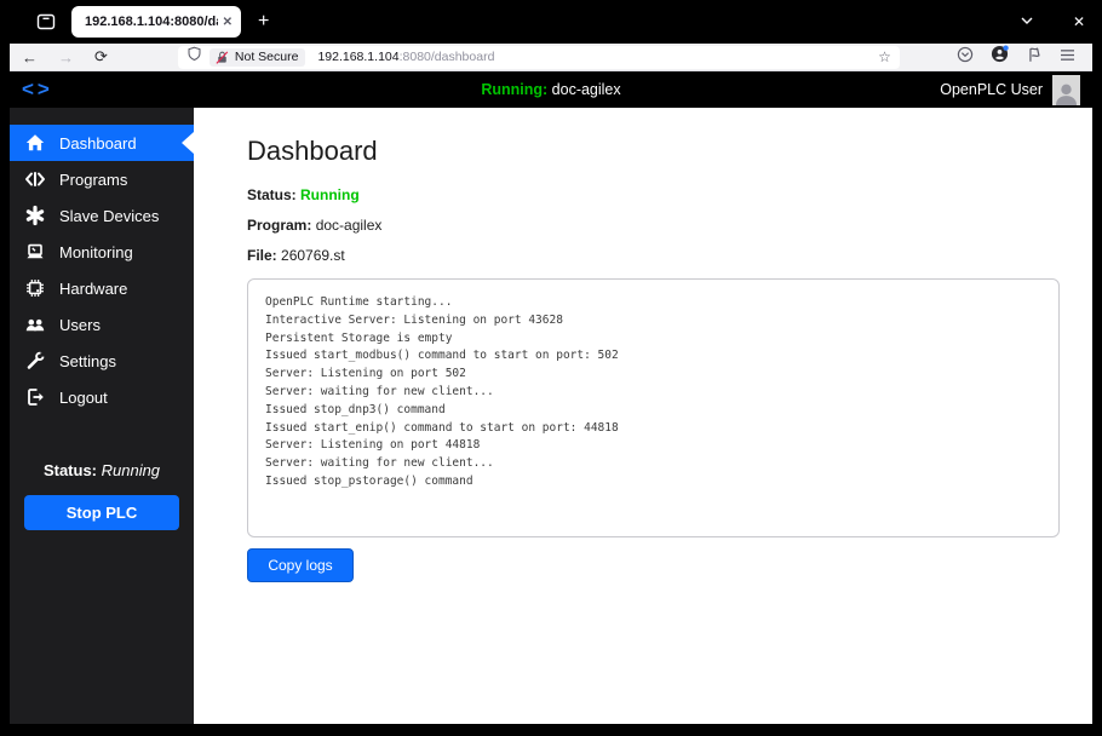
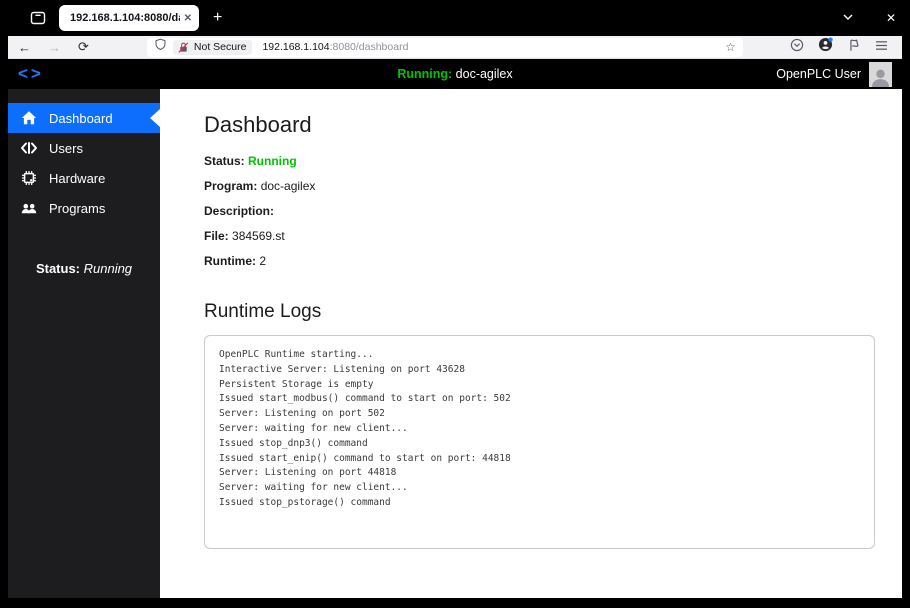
  192.168.1.104:8080/d
  ✕
  +
  ✕
  ←
  →
  ⟳
  Not Secure
  192.168.1.104:8080/dashboard
  ☆
  <>
  Running: doc-agilex
  OpenPLC User
  Dashboard
- Programs
+ Users
- Slave Devices
- Monitoring
  Hardware
- Users
+ Programs
- Settings
- Logout
  Status: Running
- Stop PLC
  Dashboard
  Status: Running
  Program: doc-agilex
+ Description:
- File: 260769.st
+ File: 384569.st
+ Runtime: 2
+ Runtime Logs
  OpenPLC Runtime starting...
  Interactive Server: Listening on port 43628
  Persistent Storage is empty
  Issued start_modbus() command to start on port: 502
  Server: Listening on port 502
  Server: waiting for new client...
  Issued stop_dnp3() command
  Issued start_enip() command to start on port: 44818
  Server: Listening on port 44818
  Server: waiting for new client...
  Issued stop_pstorage() command
- Copy logs
